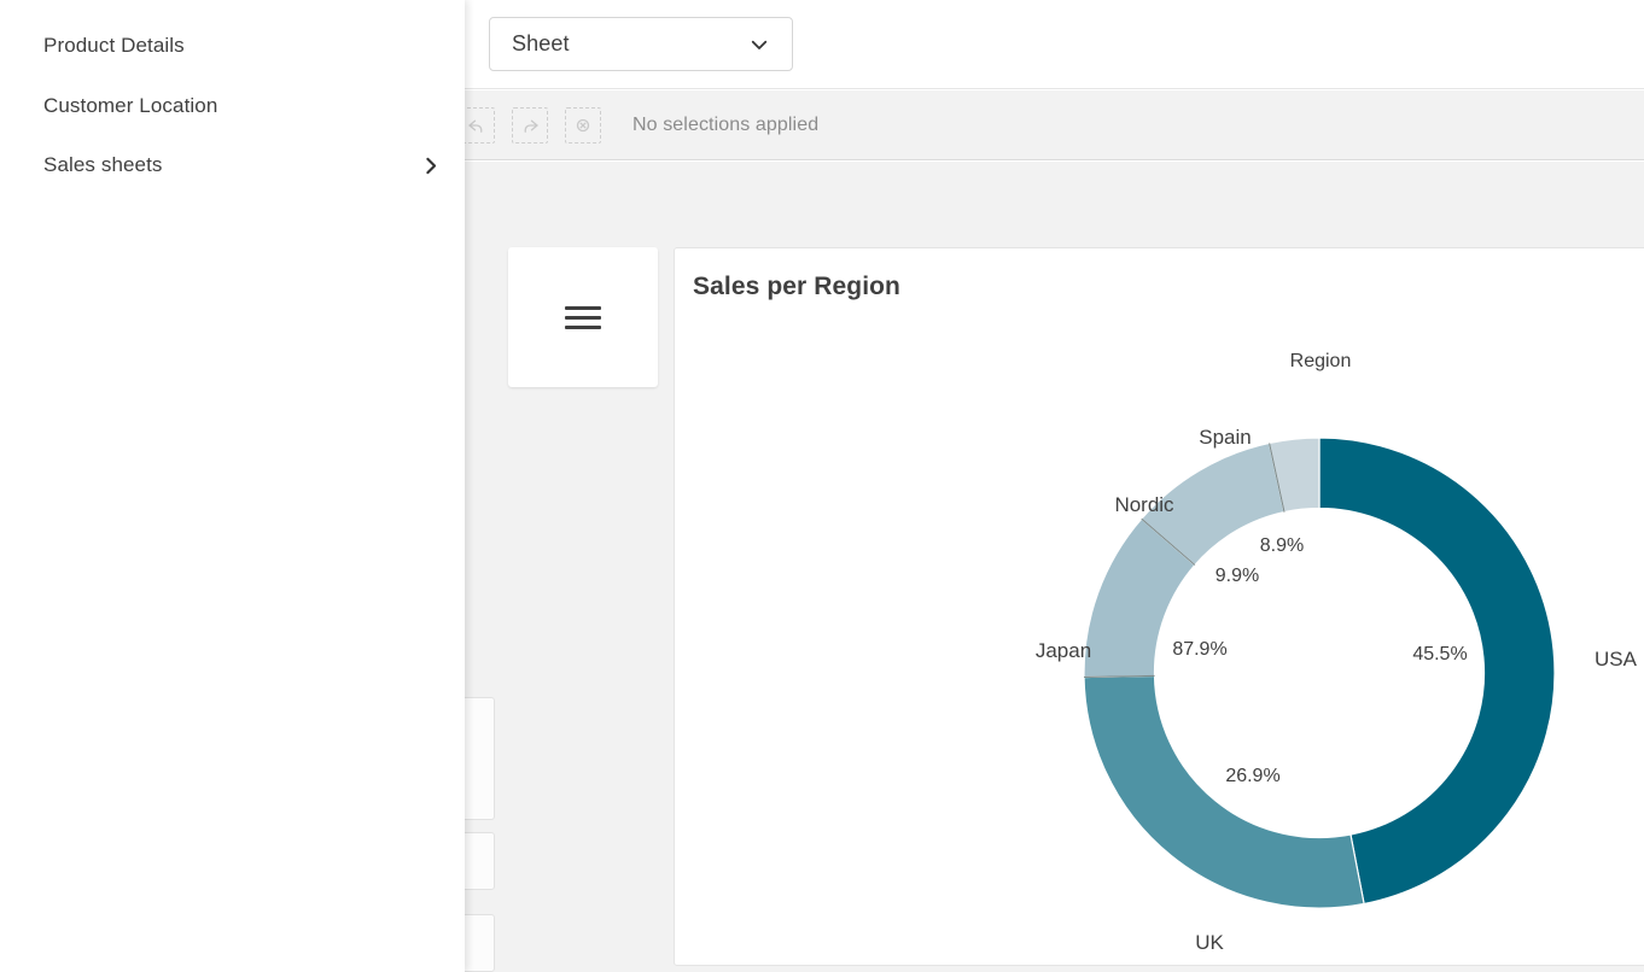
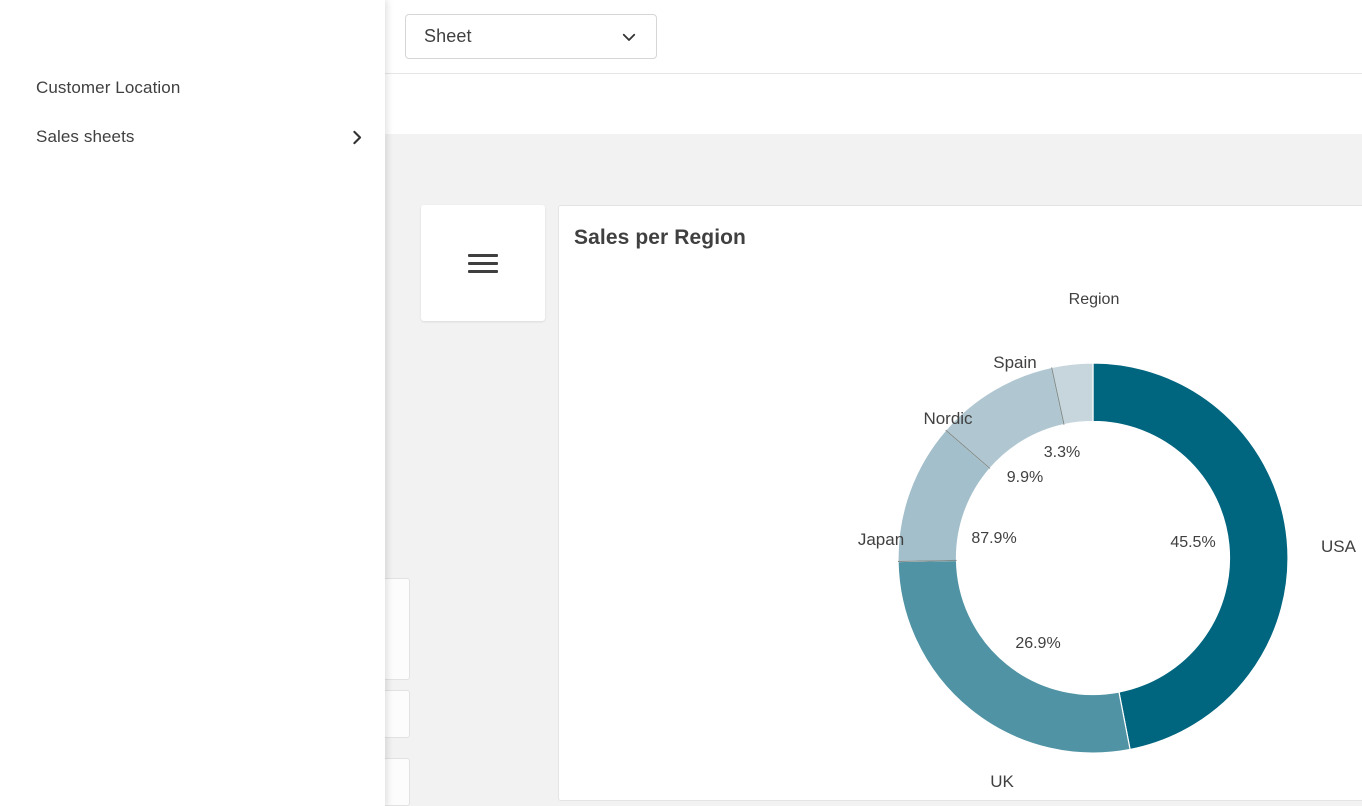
  Sheet
- No selections applied
  Sales per Region
  Region
  USA
  UK
  Japan
  Nordic
  Spain
  45.5%
  26.9%
  87.9%
  9.9%
- 8.9%
+ 3.3%
- Product Details
  Customer Location
  Sales sheets
